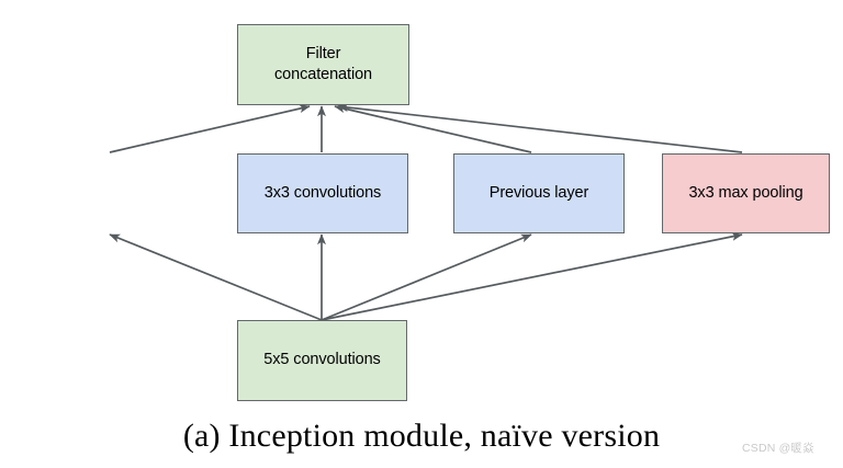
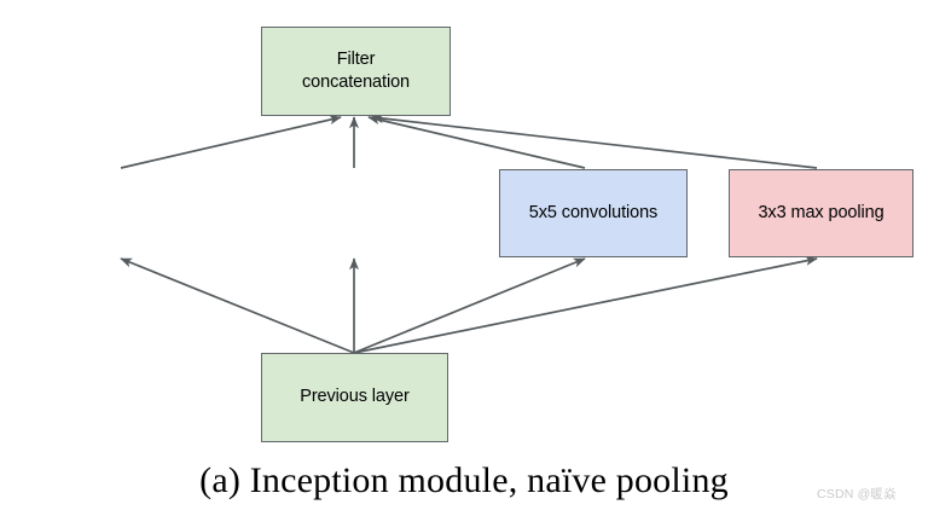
  Filter
  concatenation
- 3x3 convolutions
- Previous layer
+ 5x5 convolutions
  3x3 max pooling
- 5x5 convolutions
+ Previous layer
- (a) Inception module, naïve version
+ (a) Inception module, naïve pooling
  CSDN @暖焱
